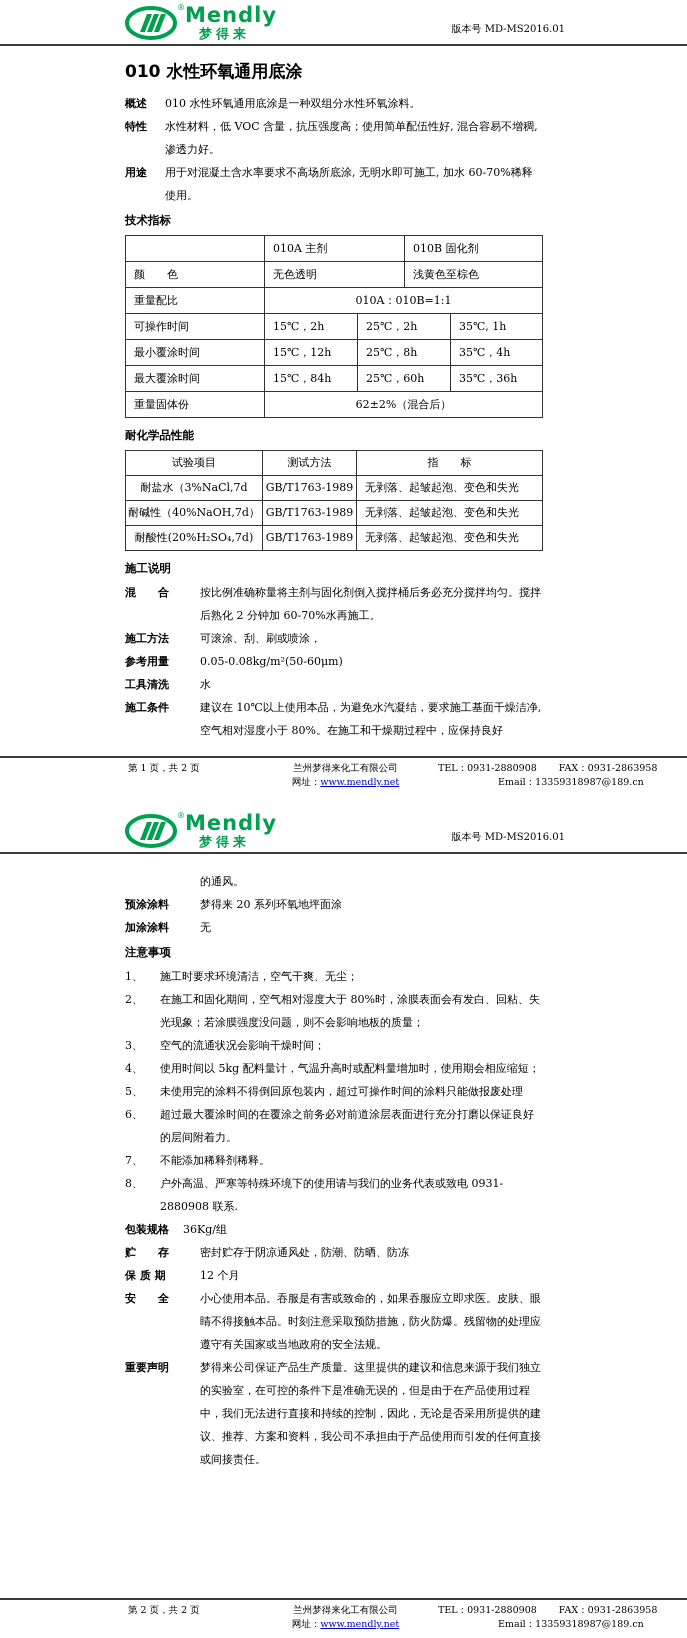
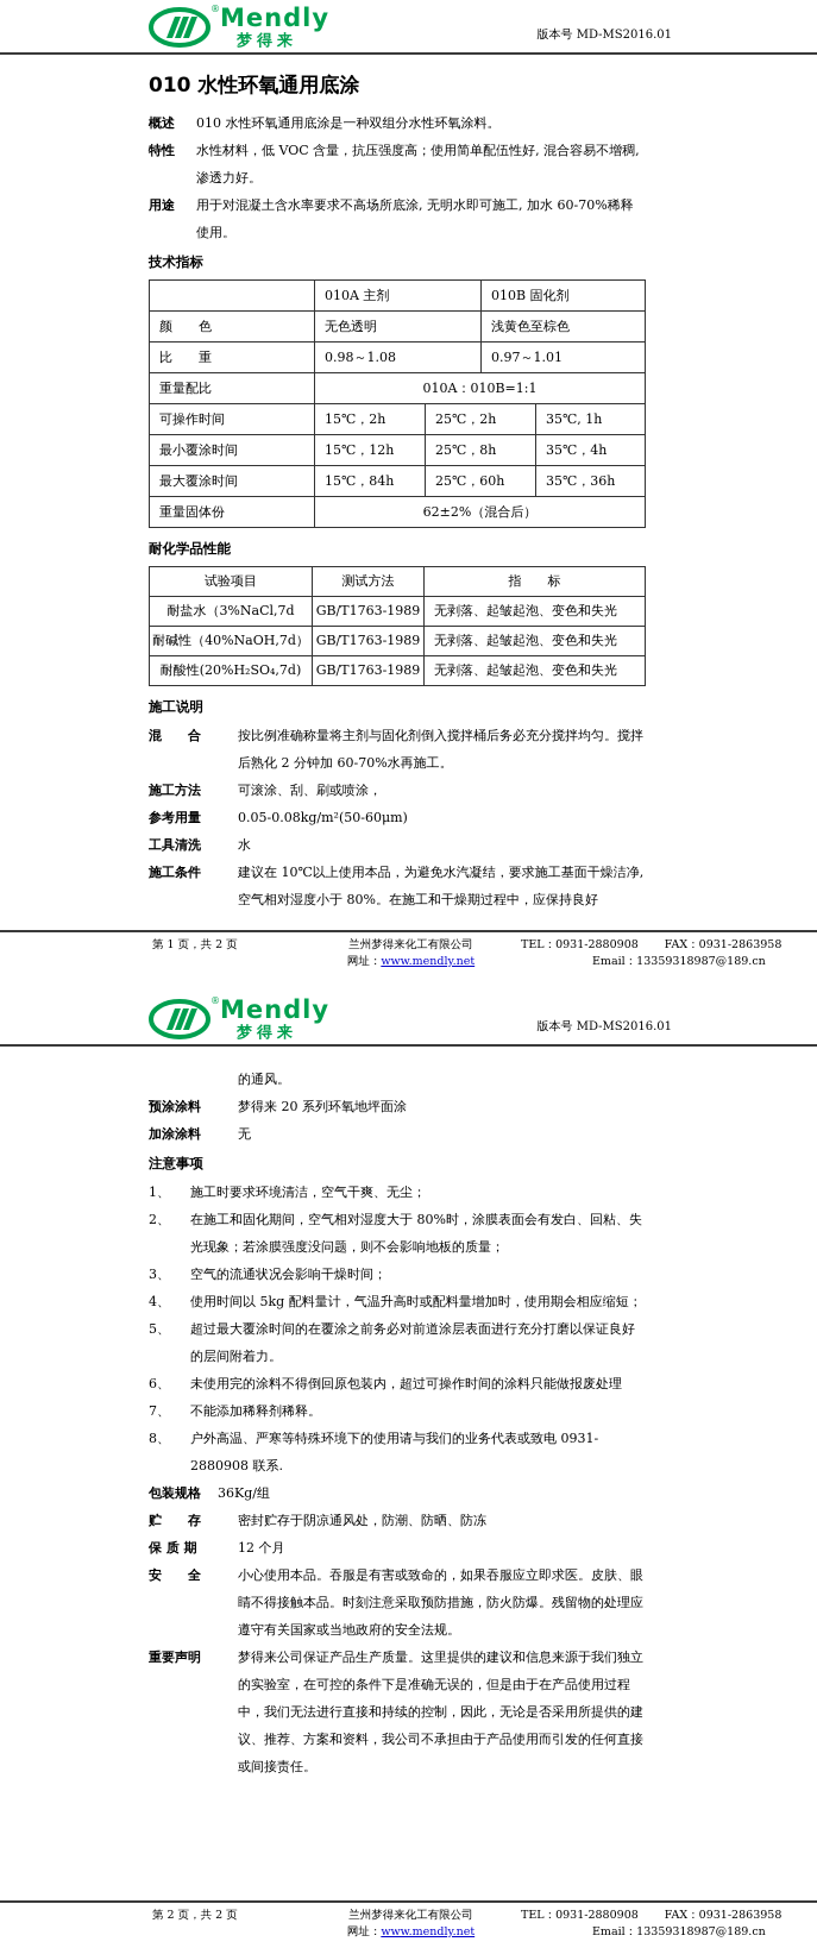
  ®
  Mendly
  梦得来
  版本号 MD-MS2016.01
  010 水性环氧通用底涂
  概述
  010 水性环氧通用底涂是一种双组分水性环氧涂料。
  特性
  水性材料，低 VOC 含量，抗压强度高；使用简单配伍性好, 混合容易不增稠, 渗透力好。
  用途
  用于对混凝土含水率要求不高场所底涂, 无明水即可施工, 加水 60-70%稀释使用。
  技术指标
  010A 主剂
  010B 固化剂
  颜 色
  无色透明
  浅黄色至棕色
+ 比 重
+ 0.98～1.08
+ 0.97～1.01
  重量配比
  010A：010B=1:1
  可操作时间
  15℃，2h
  25℃，2h
  35℃, 1h
  最小覆涂时间
  15℃，12h
  25℃，8h
  35℃，4h
  最大覆涂时间
  15℃，84h
  25℃，60h
  35℃，36h
  重量固体份
  62±2%（混合后）
  耐化学品性能
  试验项目
  测试方法
  指 标
  耐盐水（3%NaCl,7d
  GB/T1763-1989
  无剥落、起皱起泡、变色和失光
  耐碱性（40%NaOH,7d）
  GB/T1763-1989
  无剥落、起皱起泡、变色和失光
  耐酸性(20%H₂SO₄,7d)
  GB/T1763-1989
  无剥落、起皱起泡、变色和失光
  施工说明
  混 合
  按比例准确称量将主剂与固化剂倒入搅拌桶后务必充分搅拌均匀。搅拌后熟化 2 分钟加 60-70%水再施工。
  施工方法
  可滚涂、刮、刷或喷涂，
  参考用量
  0.05-0.08kg/m²(50-60μm)
  工具清洗
  水
  施工条件
  建议在 10℃以上使用本品，为避免水汽凝结，要求施工基面干燥洁净, 空气相对湿度小于 80%。在施工和干燥期过程中，应保持良好
  第 1 页，共 2 页
  兰州梦得来化工有限公司
  网址：www.mendly.net
  TEL：0931-2880908 FAX：0931-2863958
  Email：13359318987@189.cn
  ®
  Mendly
  梦得来
  版本号 MD-MS2016.01
  的通风。
  预涂涂料
  梦得来 20 系列环氧地坪面涂
  加涂涂料
  无
  注意事项
  1、
  施工时要求环境清洁，空气干爽、无尘；
  2、
  在施工和固化期间，空气相对湿度大于 80%时，涂膜表面会有发白、回粘、失光现象；若涂膜强度没问题，则不会影响地板的质量；
  3、
  空气的流通状况会影响干燥时间；
  4、
  使用时间以 5kg 配料量计，气温升高时或配料量增加时，使用期会相应缩短；
  5、
- 未使用完的涂料不得倒回原包装内，超过可操作时间的涂料只能做报废处理
+ 超过最大覆涂时间的在覆涂之前务必对前道涂层表面进行充分打磨以保证良好的层间附着力。
  6、
- 超过最大覆涂时间的在覆涂之前务必对前道涂层表面进行充分打磨以保证良好的层间附着力。
+ 未使用完的涂料不得倒回原包装内，超过可操作时间的涂料只能做报废处理
  7、
  不能添加稀释剂稀释。
  8、
  户外高温、严寒等特殊环境下的使用请与我们的业务代表或致电 0931-2880908 联系.
  包装规格
  36Kg/组
  贮 存
  密封贮存于阴凉通风处，防潮、防晒、防冻
  保 质 期
  12 个月
  安 全
  小心使用本品。吞服是有害或致命的，如果吞服应立即求医。皮肤、眼睛不得接触本品。时刻注意采取预防措施，防火防爆。残留物的处理应遵守有关国家或当地政府的安全法规。
  重要声明
  梦得来公司保证产品生产质量。这里提供的建议和信息来源于我们独立的实验室，在可控的条件下是准确无误的，但是由于在产品使用过程中，我们无法进行直接和持续的控制，因此，无论是否采用所提供的建议、推荐、方案和资料，我公司不承担由于产品使用而引发的任何直接或间接责任。
  第 2 页，共 2 页
  兰州梦得来化工有限公司
  网址：www.mendly.net
  TEL：0931-2880908 FAX：0931-2863958
  Email：13359318987@189.cn
